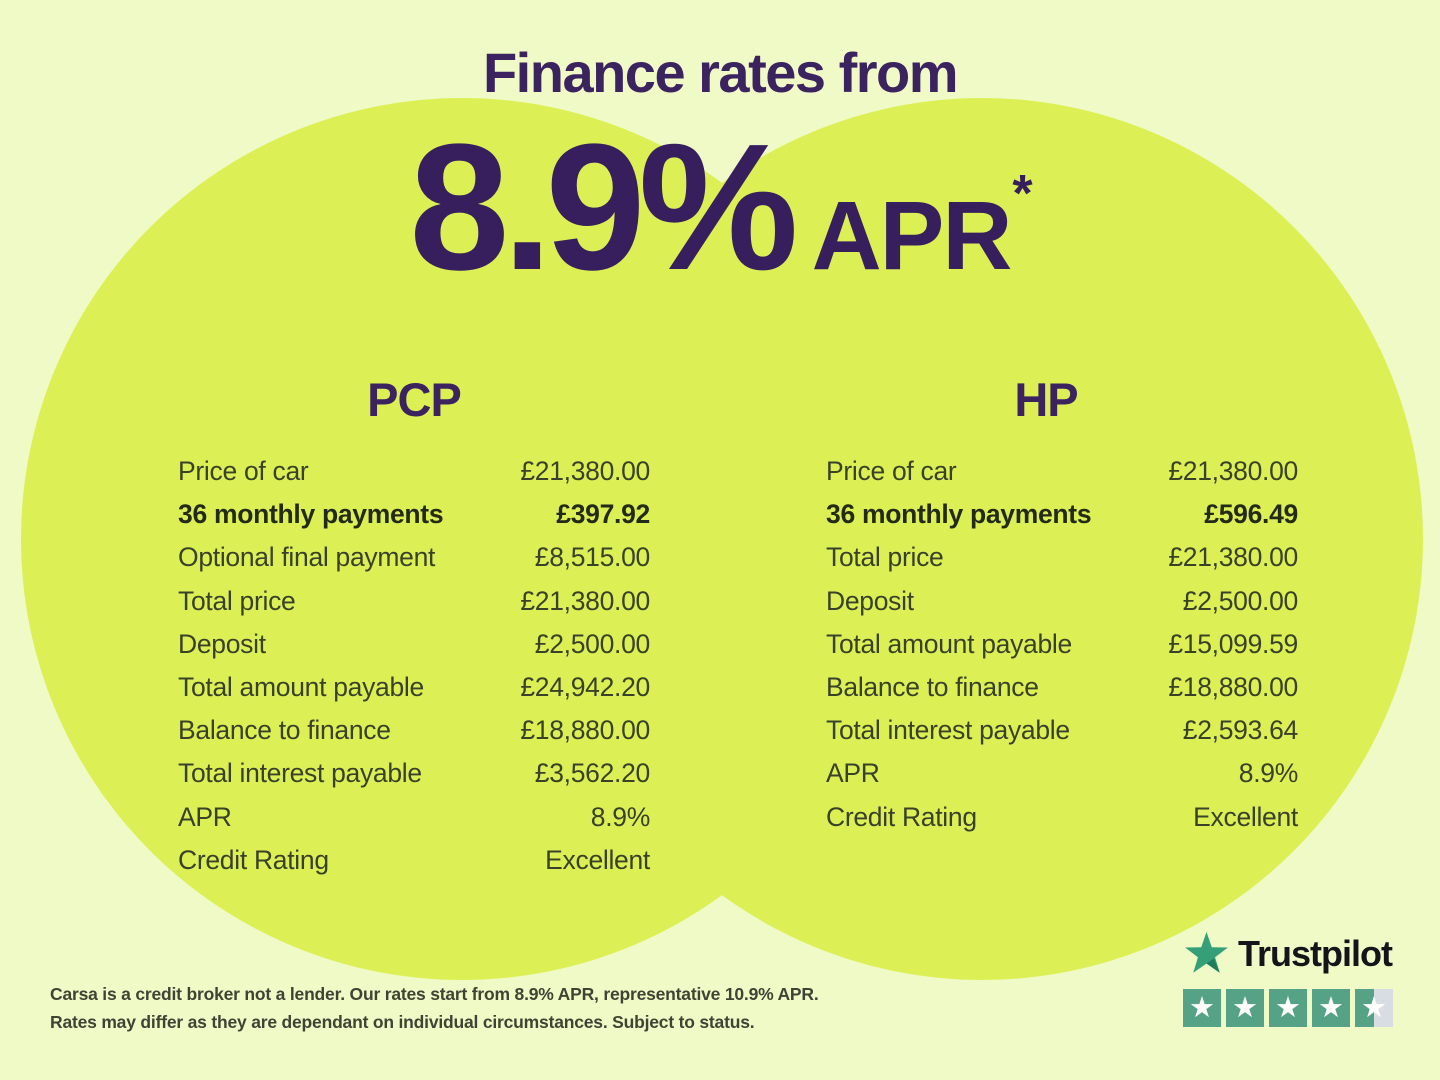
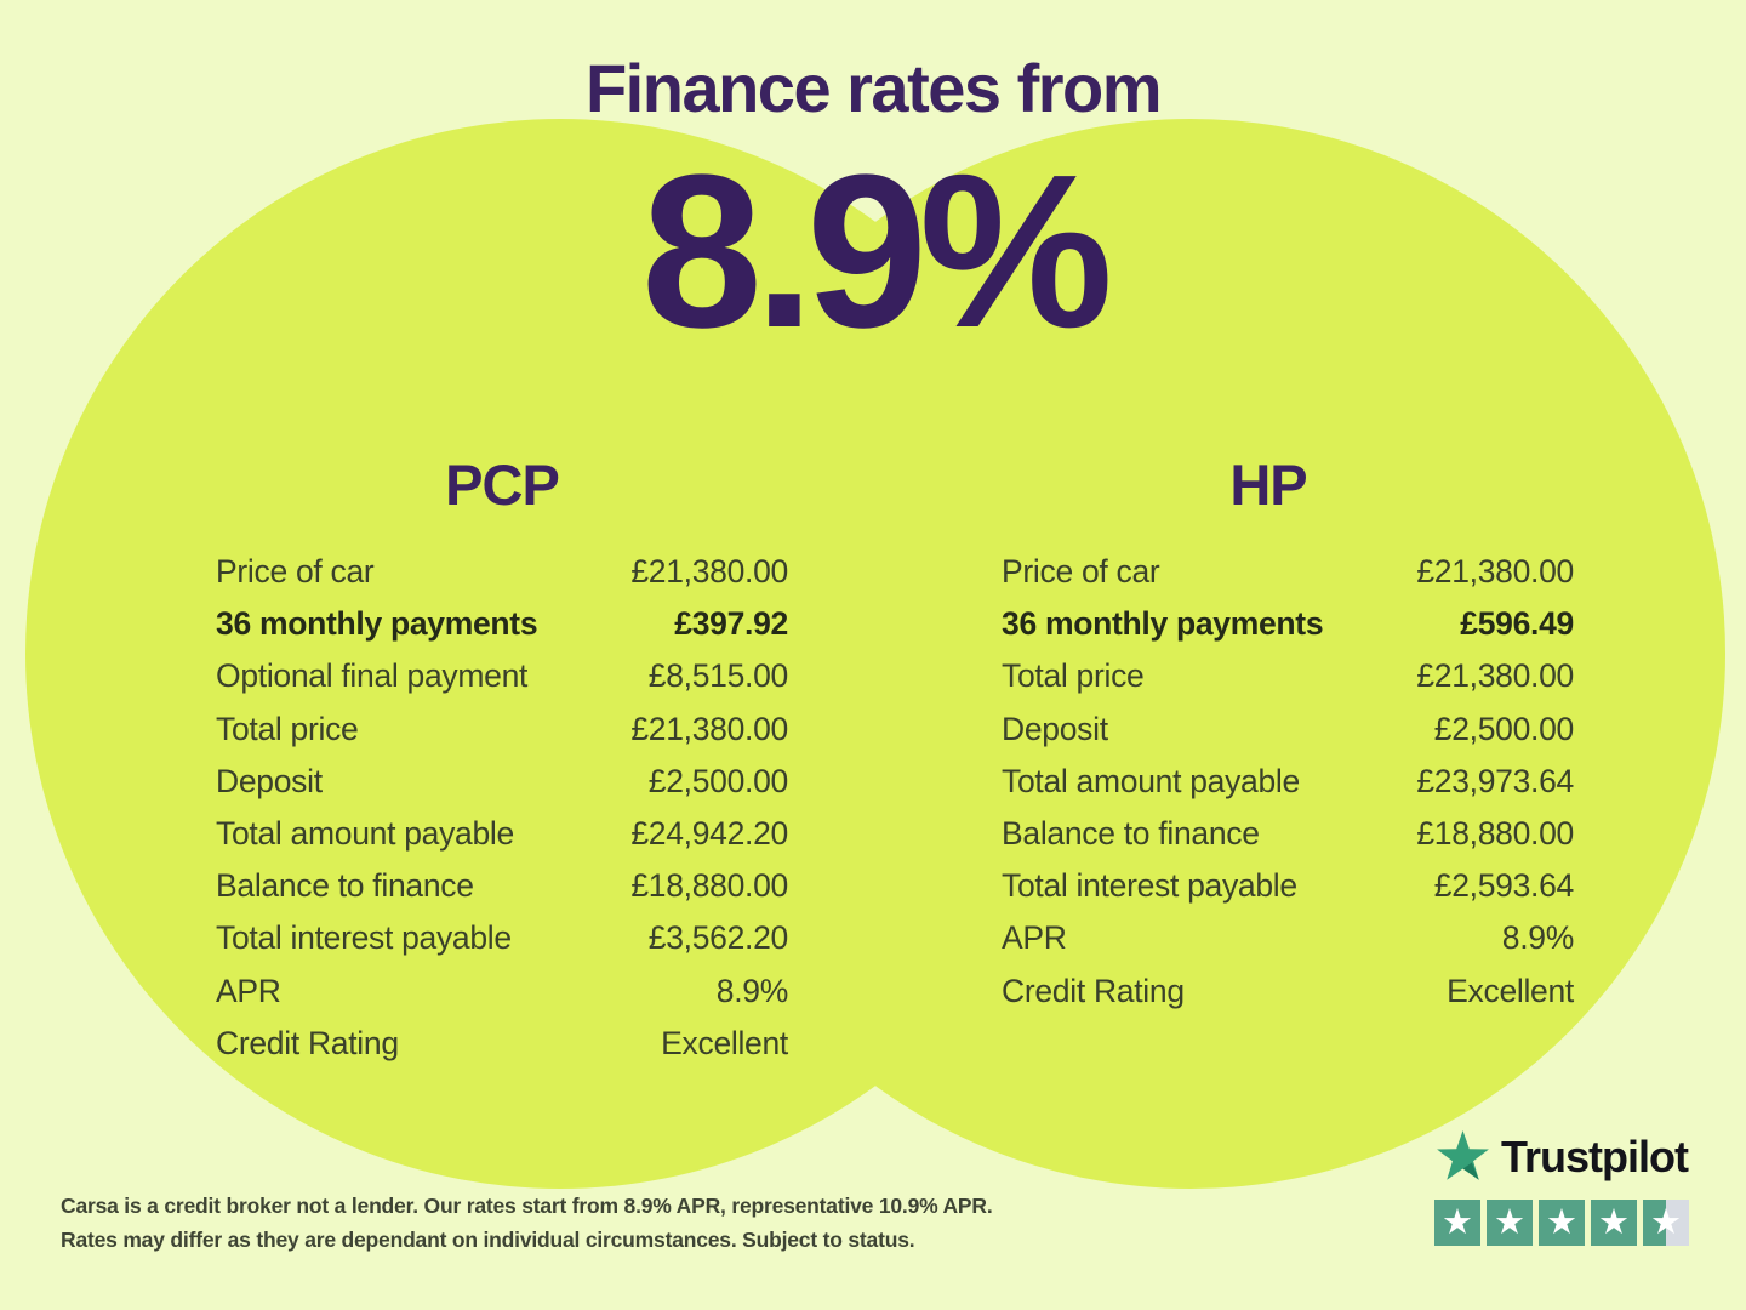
  Finance rates from
  8.9%
- APR*
  PCP
  HP
  Price of car
  £21,380.00
  36 monthly payments
  £397.92
  Optional final payment
  £8,515.00
  Total price
  £21,380.00
  Deposit
  £2,500.00
  Total amount payable
  £24,942.20
  Balance to finance
  £18,880.00
  Total interest payable
  £3,562.20
  APR
  8.9%
  Credit Rating
  Excellent
  Price of car
  £21,380.00
  36 monthly payments
  £596.49
  Total price
  £21,380.00
  Deposit
  £2,500.00
  Total amount payable
- £15,099.59
+ £23,973.64
  Balance to finance
  £18,880.00
  Total interest payable
  £2,593.64
  APR
  8.9%
  Credit Rating
  Excellent
  Carsa is a credit broker not a lender. Our rates start from 8.9% APR, representative 10.9% APR.
  Rates may differ as they are dependant on individual circumstances. Subject to status.
  Trustpilot
  ★
  ★
  ★
  ★
  ★
